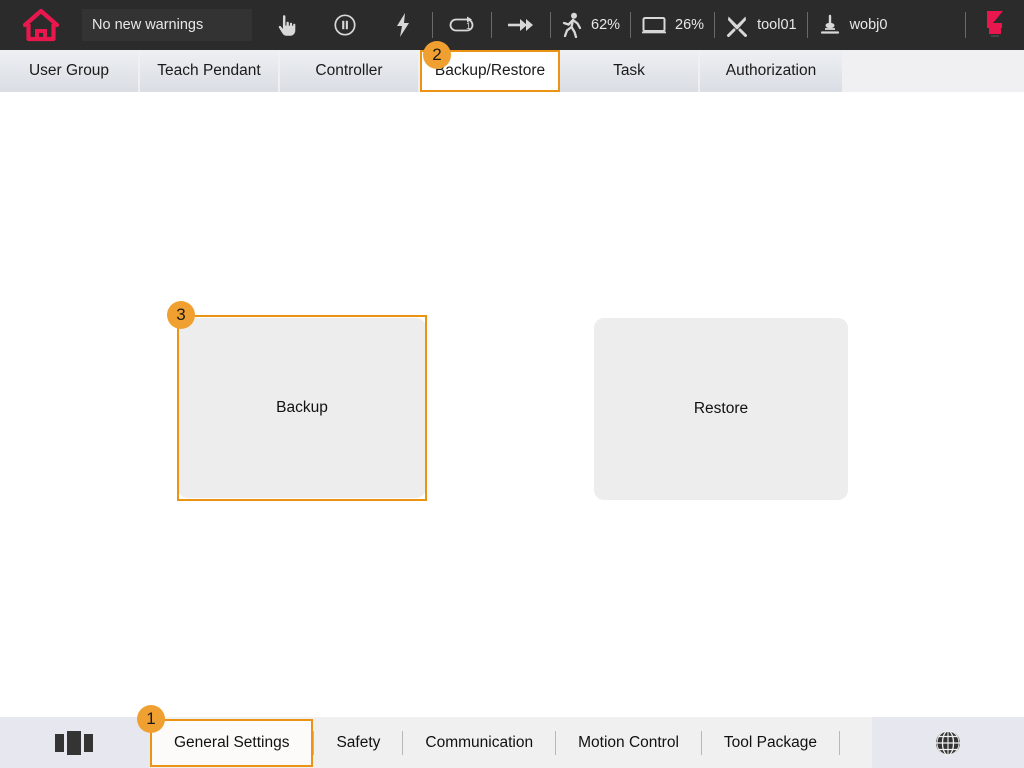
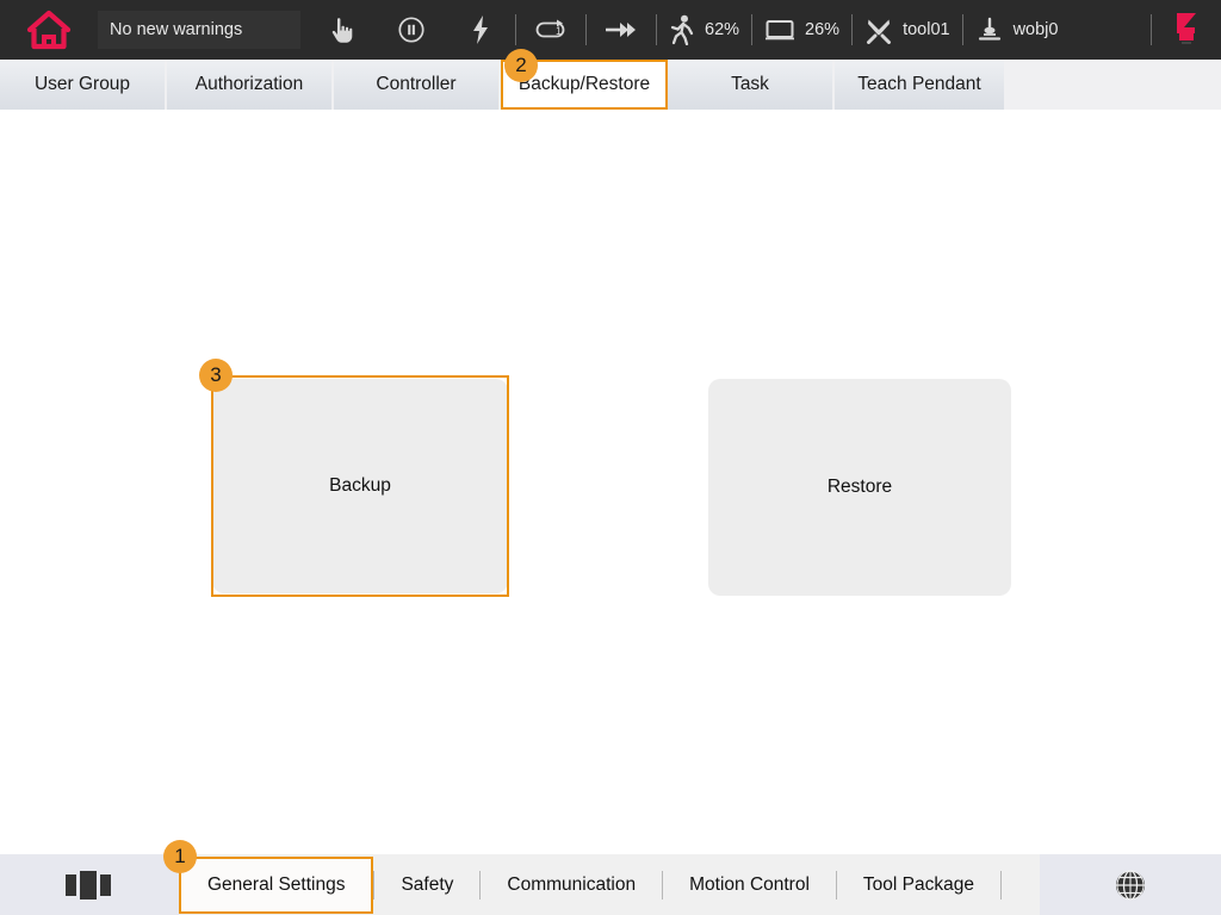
  No new warnings
  1
  62%
  26%
  tool01
  wobj0
  User Group
- Teach Pendant
+ Authorization
  Controller
  Backup/Restore
  Task
- Authorization
+ Teach Pendant
  2
  Backup
  Restore
  3
  General Settings
  Safety
  Communication
  Motion Control
  Tool Package
  1
